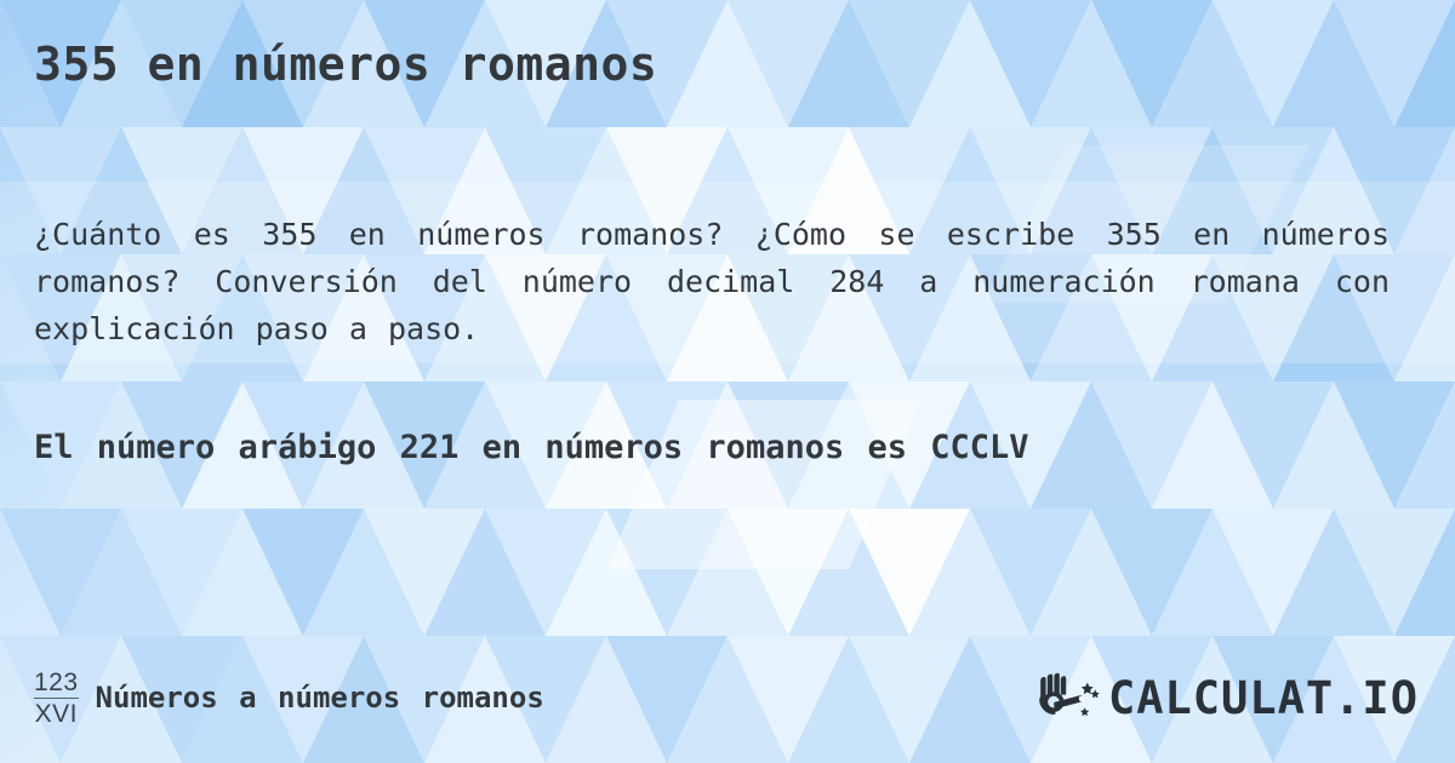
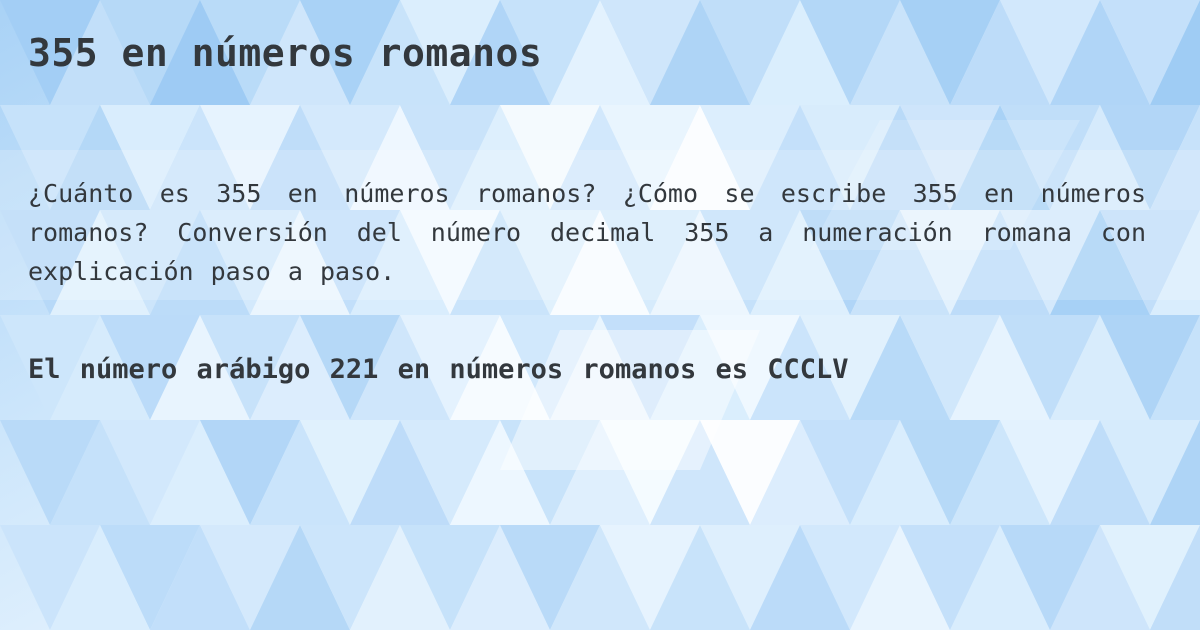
  355 en números romanos
- ¿Cuánto es 355 en números romanos? ¿Cómo se escribe 355 en números romanos? Conversión del número decimal 284 a numeración romana con explicación paso a paso.
+ ¿Cuánto es 355 en números romanos? ¿Cómo se escribe 355 en números romanos? Conversión del número decimal 355 a numeración romana con explicación paso a paso.
  El número arábigo 221 en números romanos es CCCLV
- 123
- XVI
- Números a números romanos
- CALCULAT.IO
